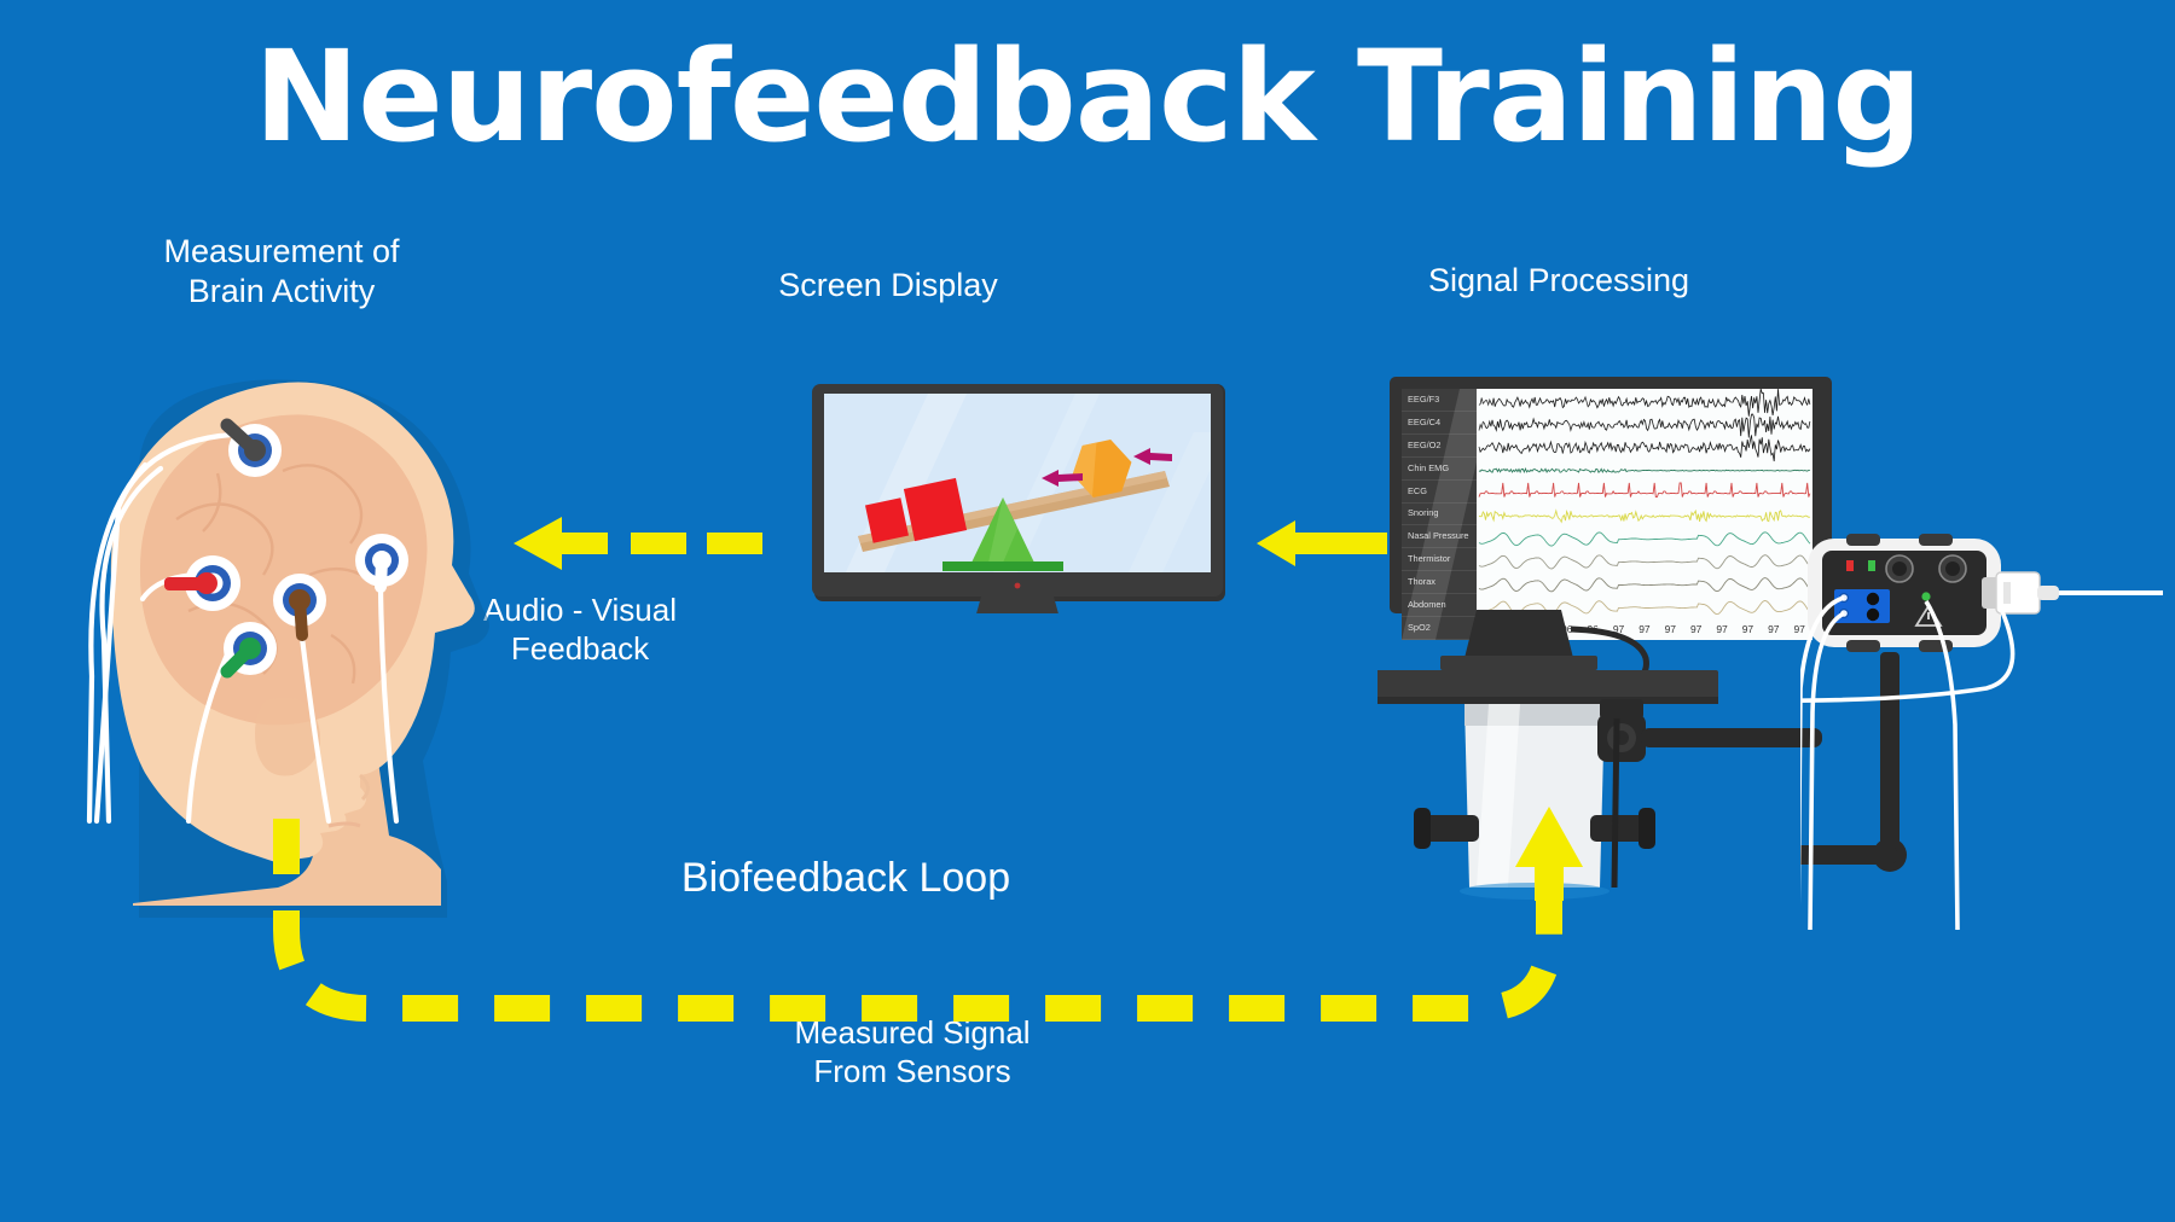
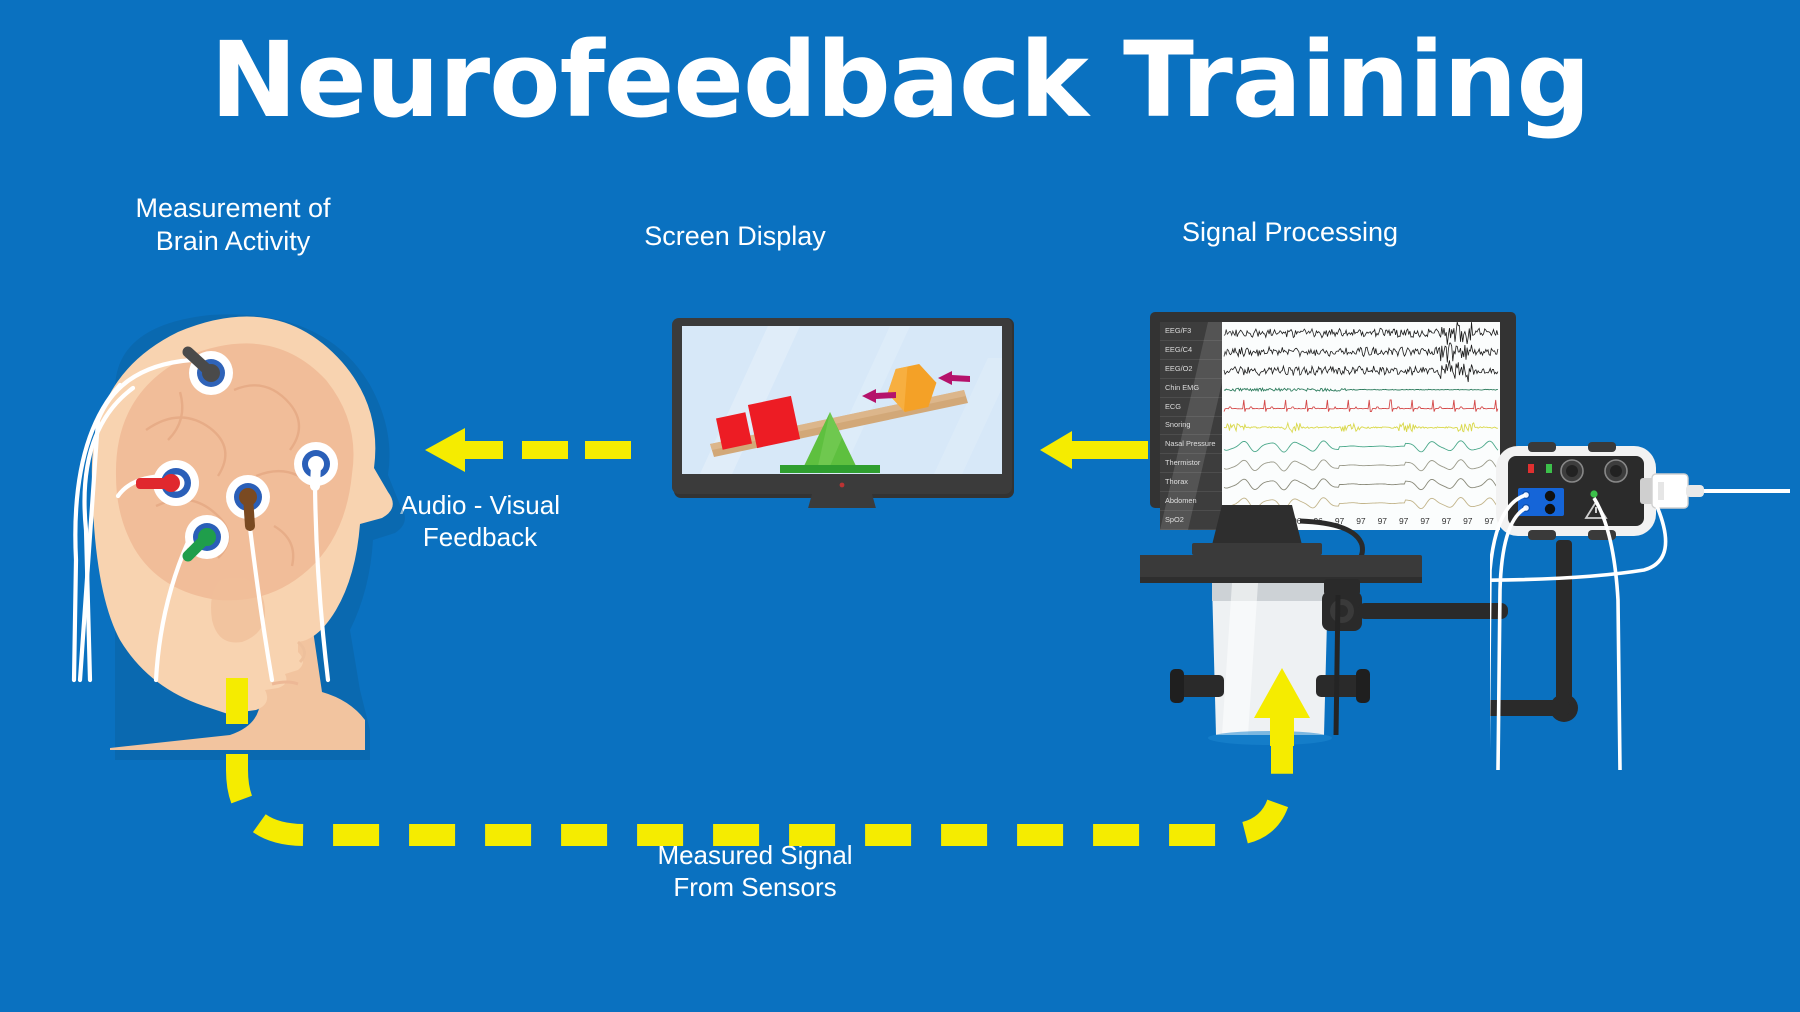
  Neurofeedback Training
  Measurement of
  Brain Activity
  Screen Display
  Signal Processing
  Audio - Visual
  Feedback
- Biofeedback Loop
  Measured Signal
  From Sensors
  EEG/F3
  EEG/C4
  EEG/O2
  Chin EMG
  ECG
  Snoring
  Nasal Pressure
  Thermistor
  Thorax
  Abdomen
  SpO2
  97
  97
  97
  97
  97
  97
  97
  97
